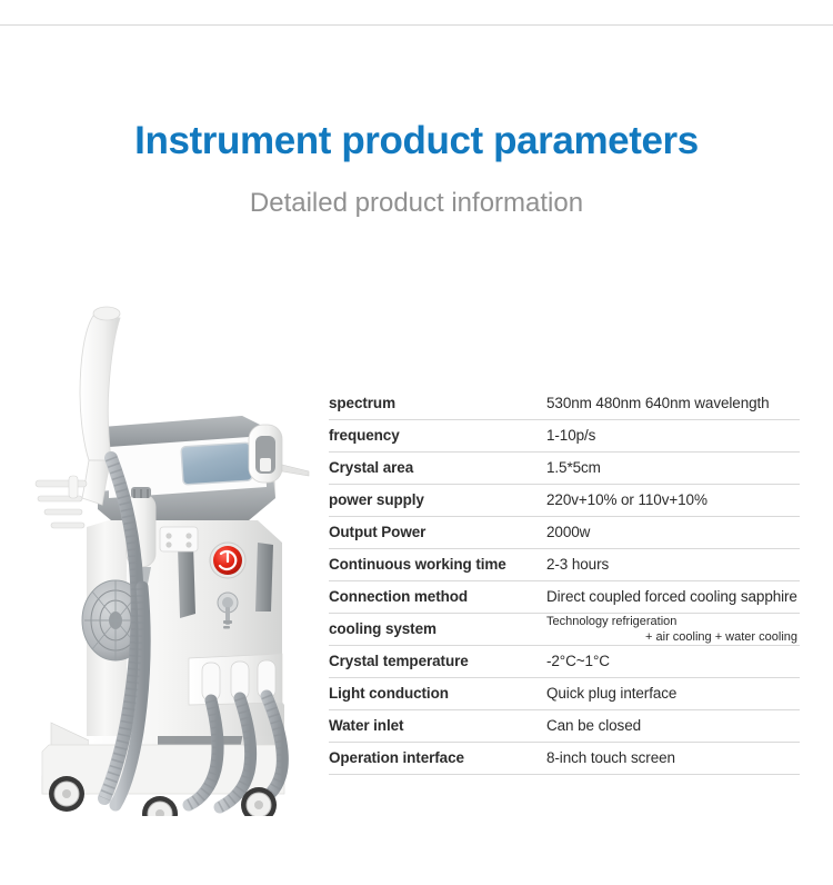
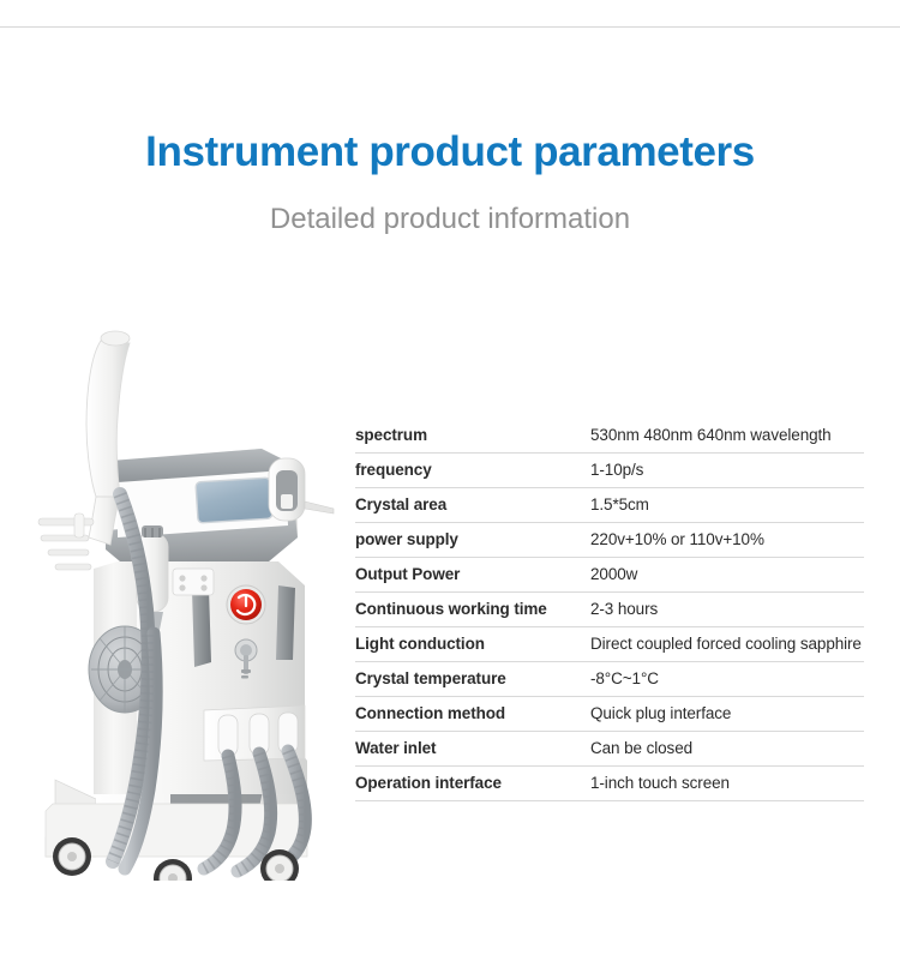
  Instrument product parameters
  Detailed product information
  spectrum	530nm 480nm 640nm wavelength
  frequency	1-10p/s
  Crystal area	1.5*5cm
  power supply	220v+10% or 110v+10%
  Output Power	2000w
  Continuous working time	2-3 hours
- Connection method	Direct coupled forced cooling sapphire
+ Light conduction	Direct coupled forced cooling sapphire
- cooling system	Technology refrigeration + air cooling + water cooling
- Crystal temperature	-2°C~1°C
+ Crystal temperature	-8°C~1°C
- Light conduction	Quick plug interface
+ Connection method	Quick plug interface
  Water inlet	Can be closed
- Operation interface	8-inch touch screen
+ Operation interface	1-inch touch screen
